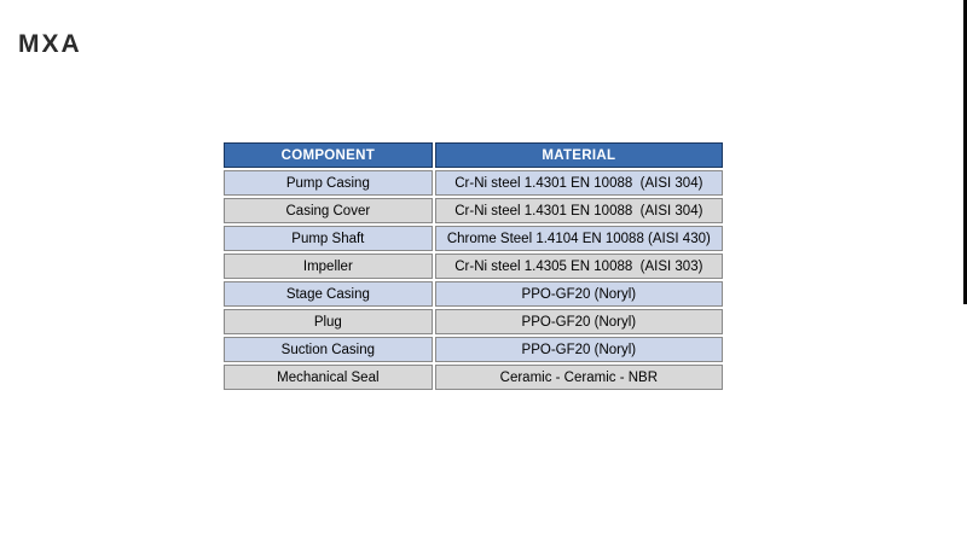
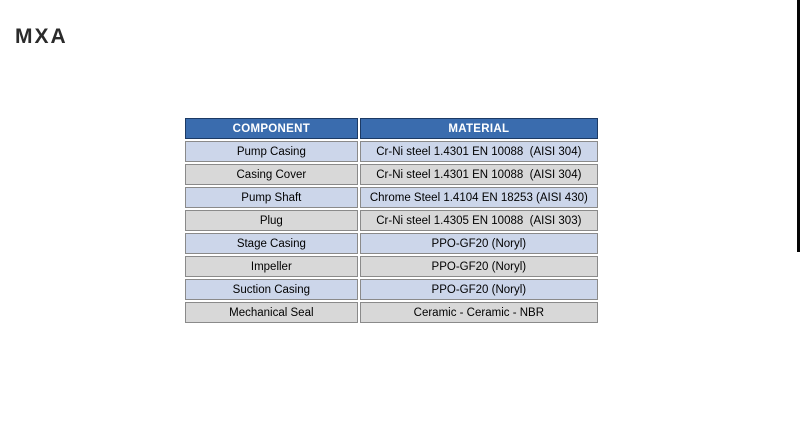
  MXA
  COMPONENT	MATERIAL
  Pump Casing	Cr-Ni steel 1.4301 EN 10088 (AISI 304)
  Casing Cover	Cr-Ni steel 1.4301 EN 10088 (AISI 304)
- Pump Shaft	Chrome Steel 1.4104 EN 10088 (AISI 430)
+ Pump Shaft	Chrome Steel 1.4104 EN 18253 (AISI 430)
- Impeller	Cr-Ni steel 1.4305 EN 10088 (AISI 303)
+ Plug	Cr-Ni steel 1.4305 EN 10088 (AISI 303)
  Stage Casing	PPO-GF20 (Noryl)
- Plug	PPO-GF20 (Noryl)
+ Impeller	PPO-GF20 (Noryl)
  Suction Casing	PPO-GF20 (Noryl)
  Mechanical Seal	Ceramic - Ceramic - NBR
